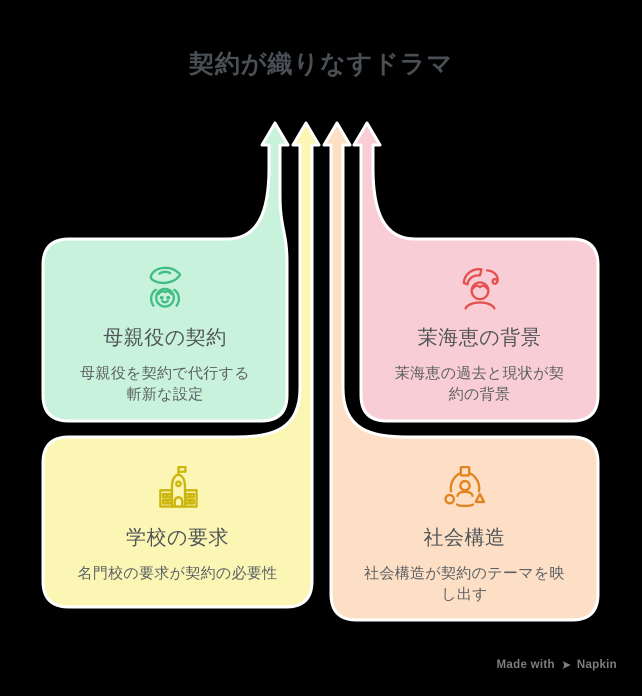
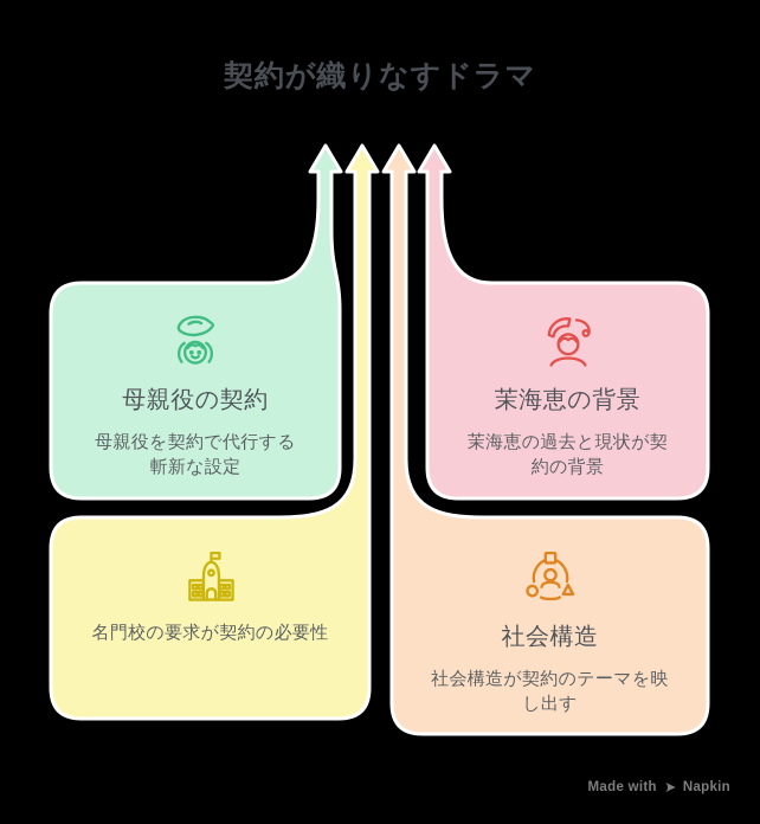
  契約が織りなすドラマ
  母親役の契約
  母親役を契約で代行する
  斬新な設定
  茉海恵の背景
  茉海恵の過去と現状が契
  約の背景
- 学校の要求
  名門校の要求が契約の必要性
  社会構造
  社会構造が契約のテーマを映
  し出す
  Made with
  Napkin
